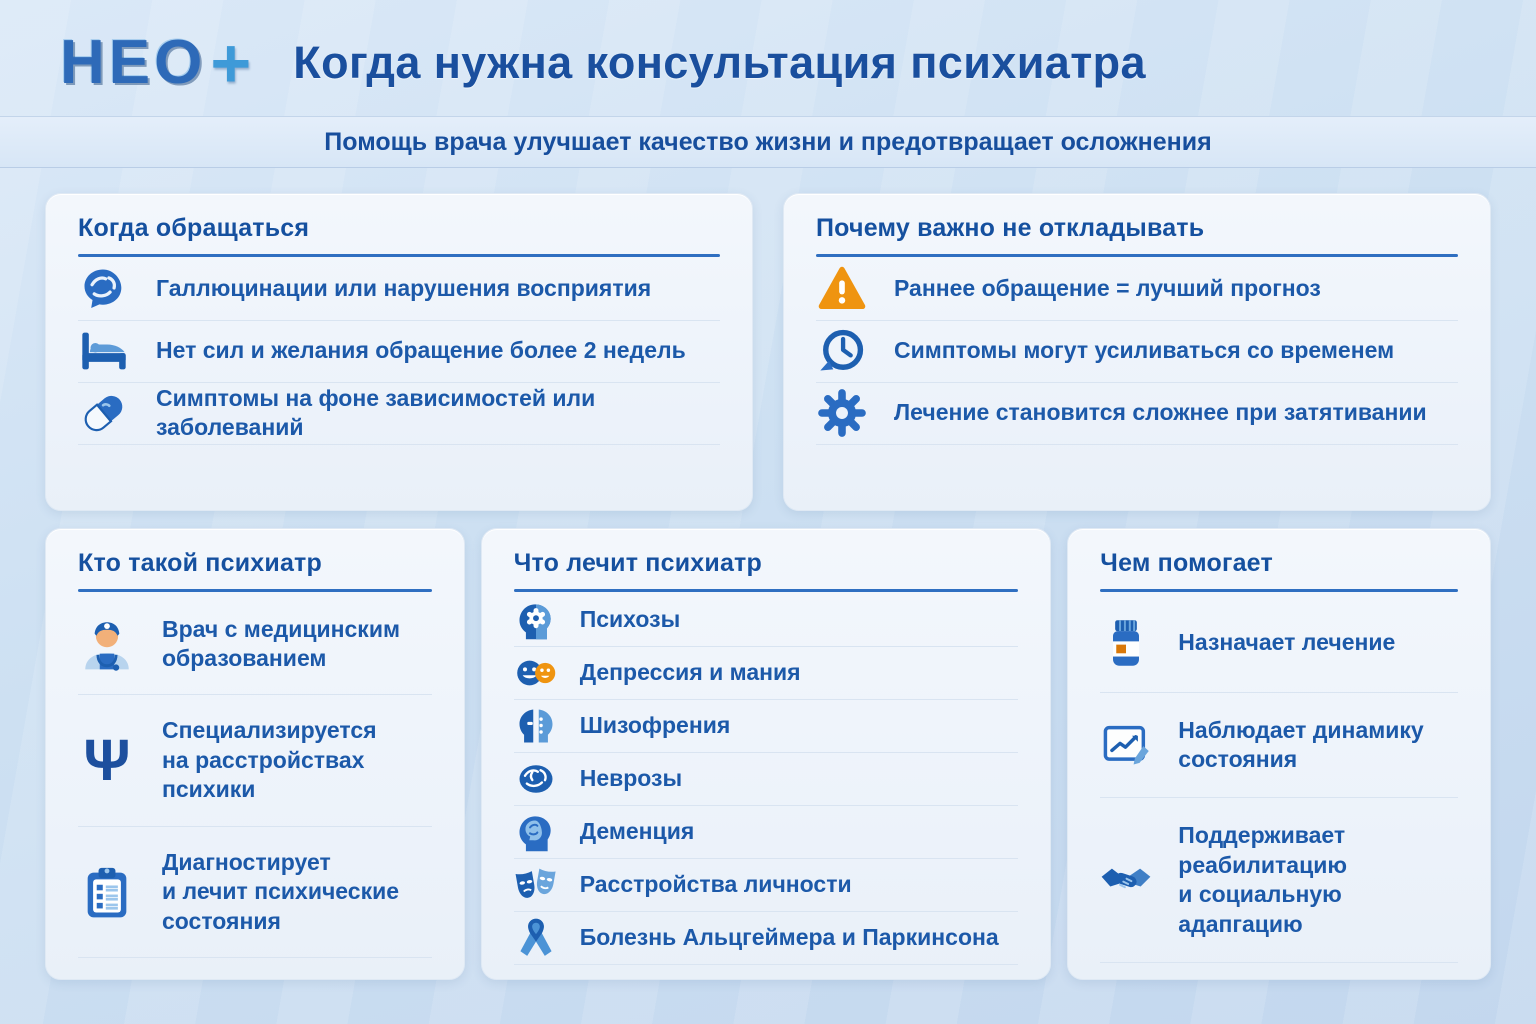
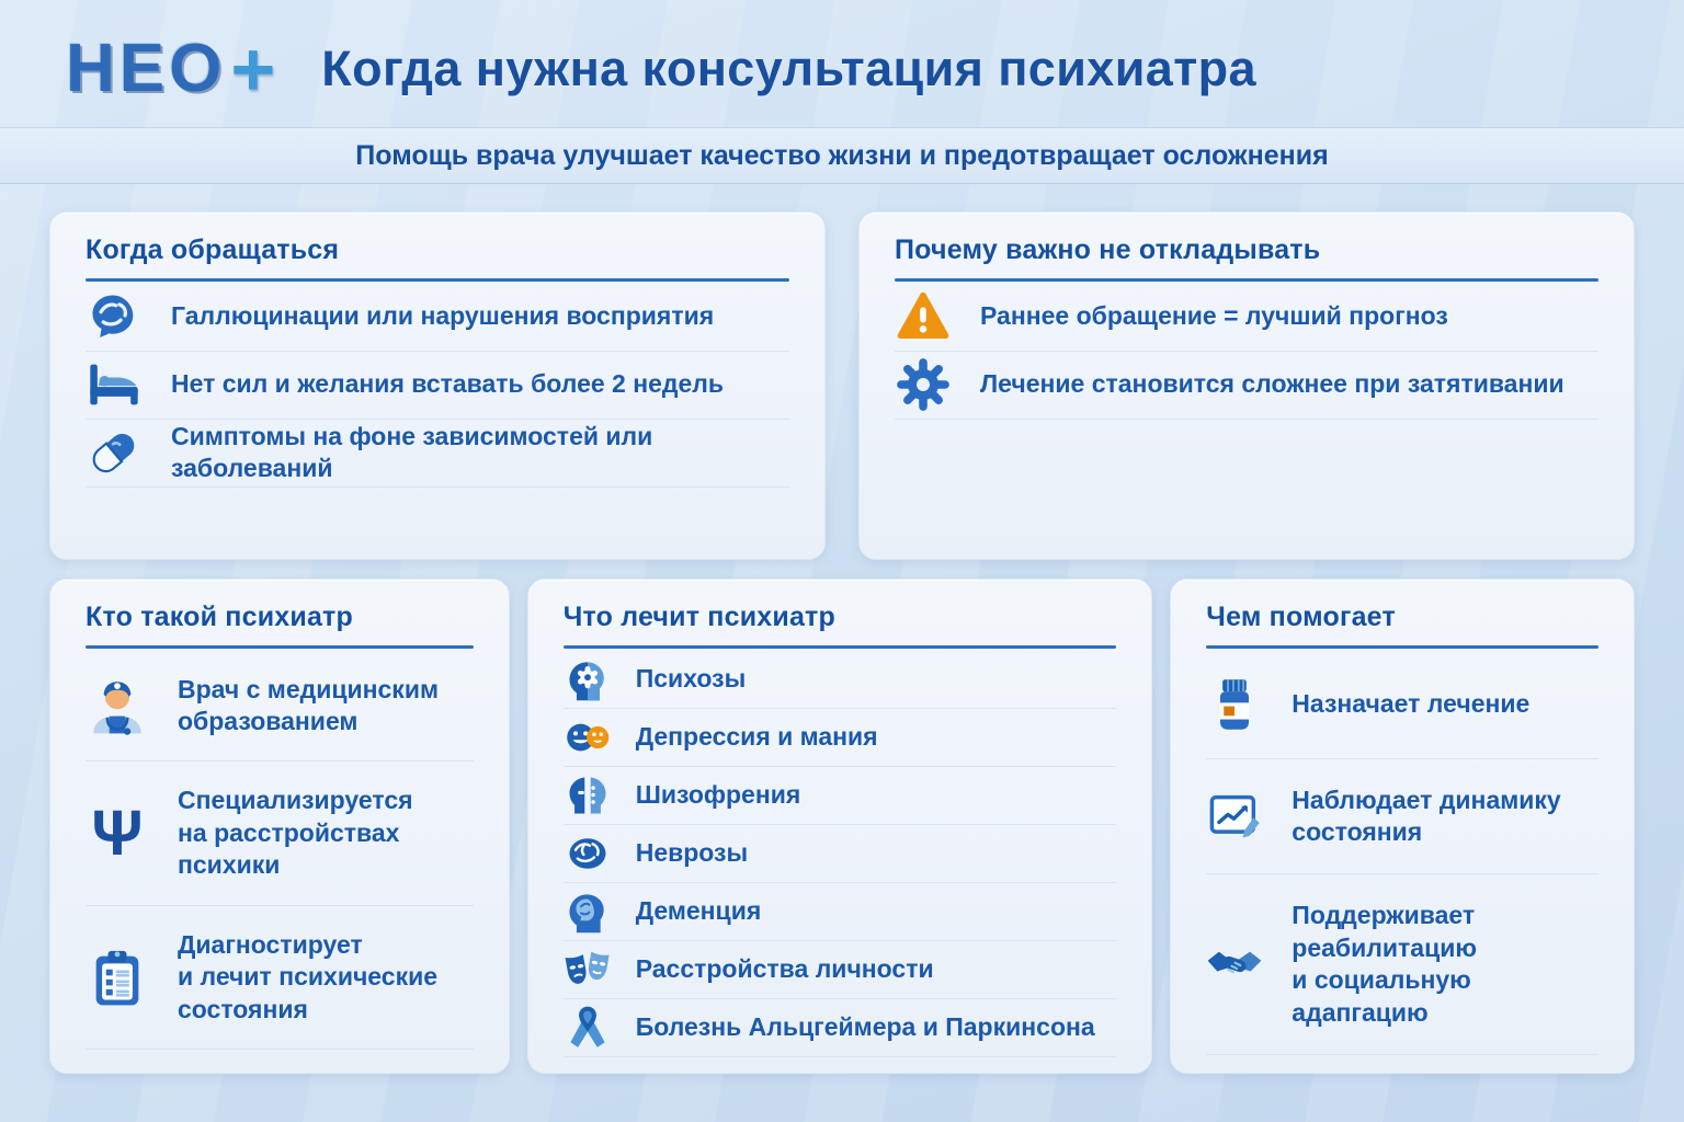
  НЕО
  +
  Когда нужна консультация психиатра
  Помощь врача улучшает качество жизни и предотвращает осложнения
  Когда обращаться
  Галлюцинации или нарушения восприятия
- Нет сил и желания обращение более 2 недель
+ Нет сил и желания вставать более 2 недель
  Симптомы на фоне зависимостей или заболеваний
  Почему важно не откладывать
  Раннее обращение = лучший прогноз
- Симптомы могут усиливаться со временем
  Лечение становится сложнее при затятивании
  Кто такой психиатр
  Врач с медицинским
  образованием
  Ψ
  Специализируется
  на расстройствах психики
  Диагностирует
  и лечит психические состояния
  Что лечит психиатр
  Психозы
  Депрессия и мания
  Шизофрения
  Неврозы
  Деменция
  Расстройства личности
  Болезнь Альцгеймера и Паркинсона
  Чем помогает
  Назначает лечение
  Наблюдает динамику состояния
  Поддерживает реабилитацию
  и социальную адапгацию
